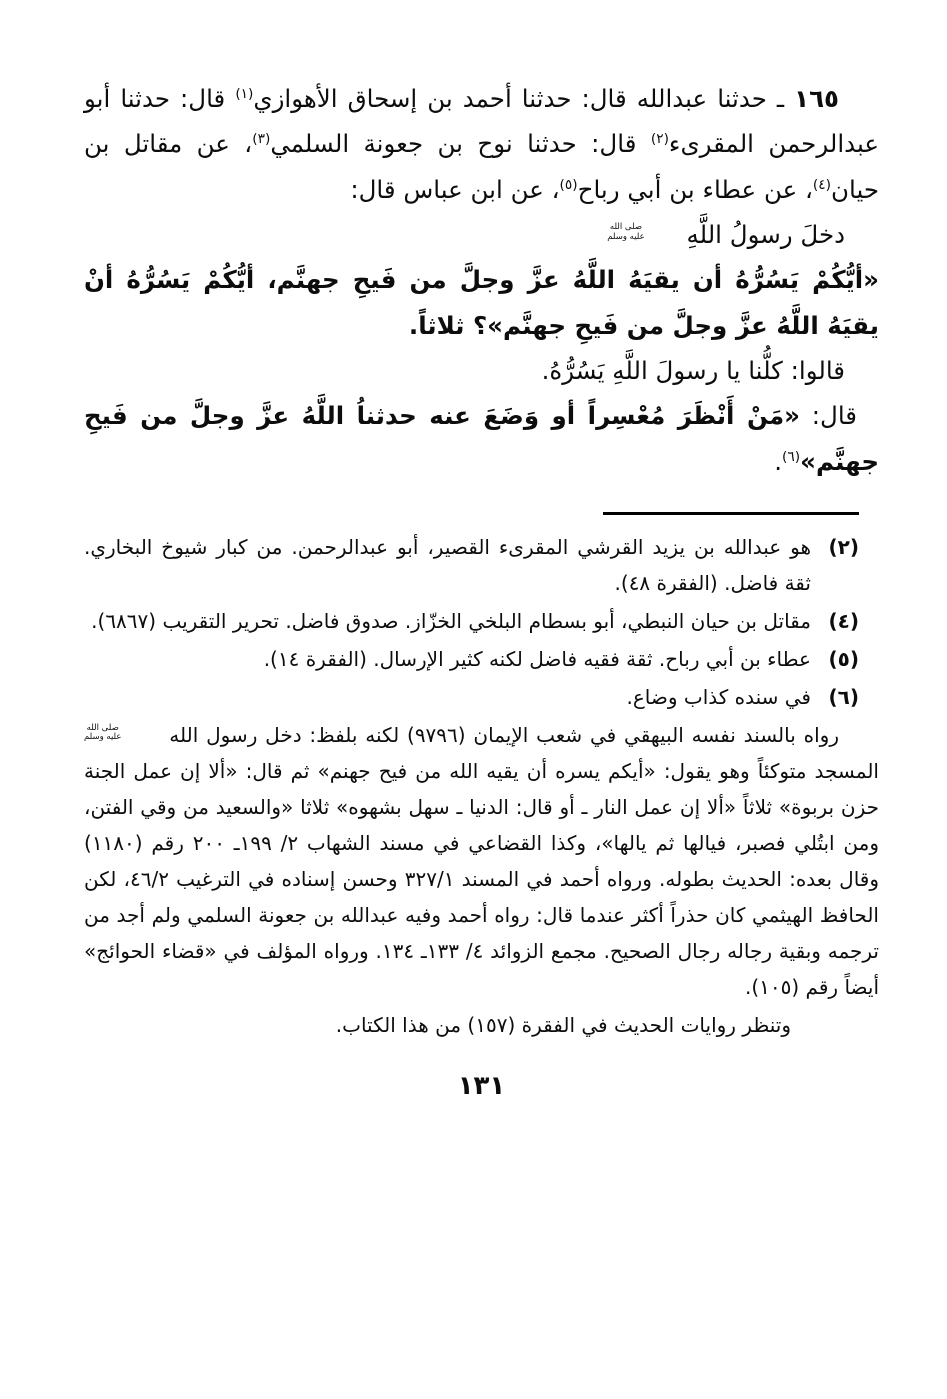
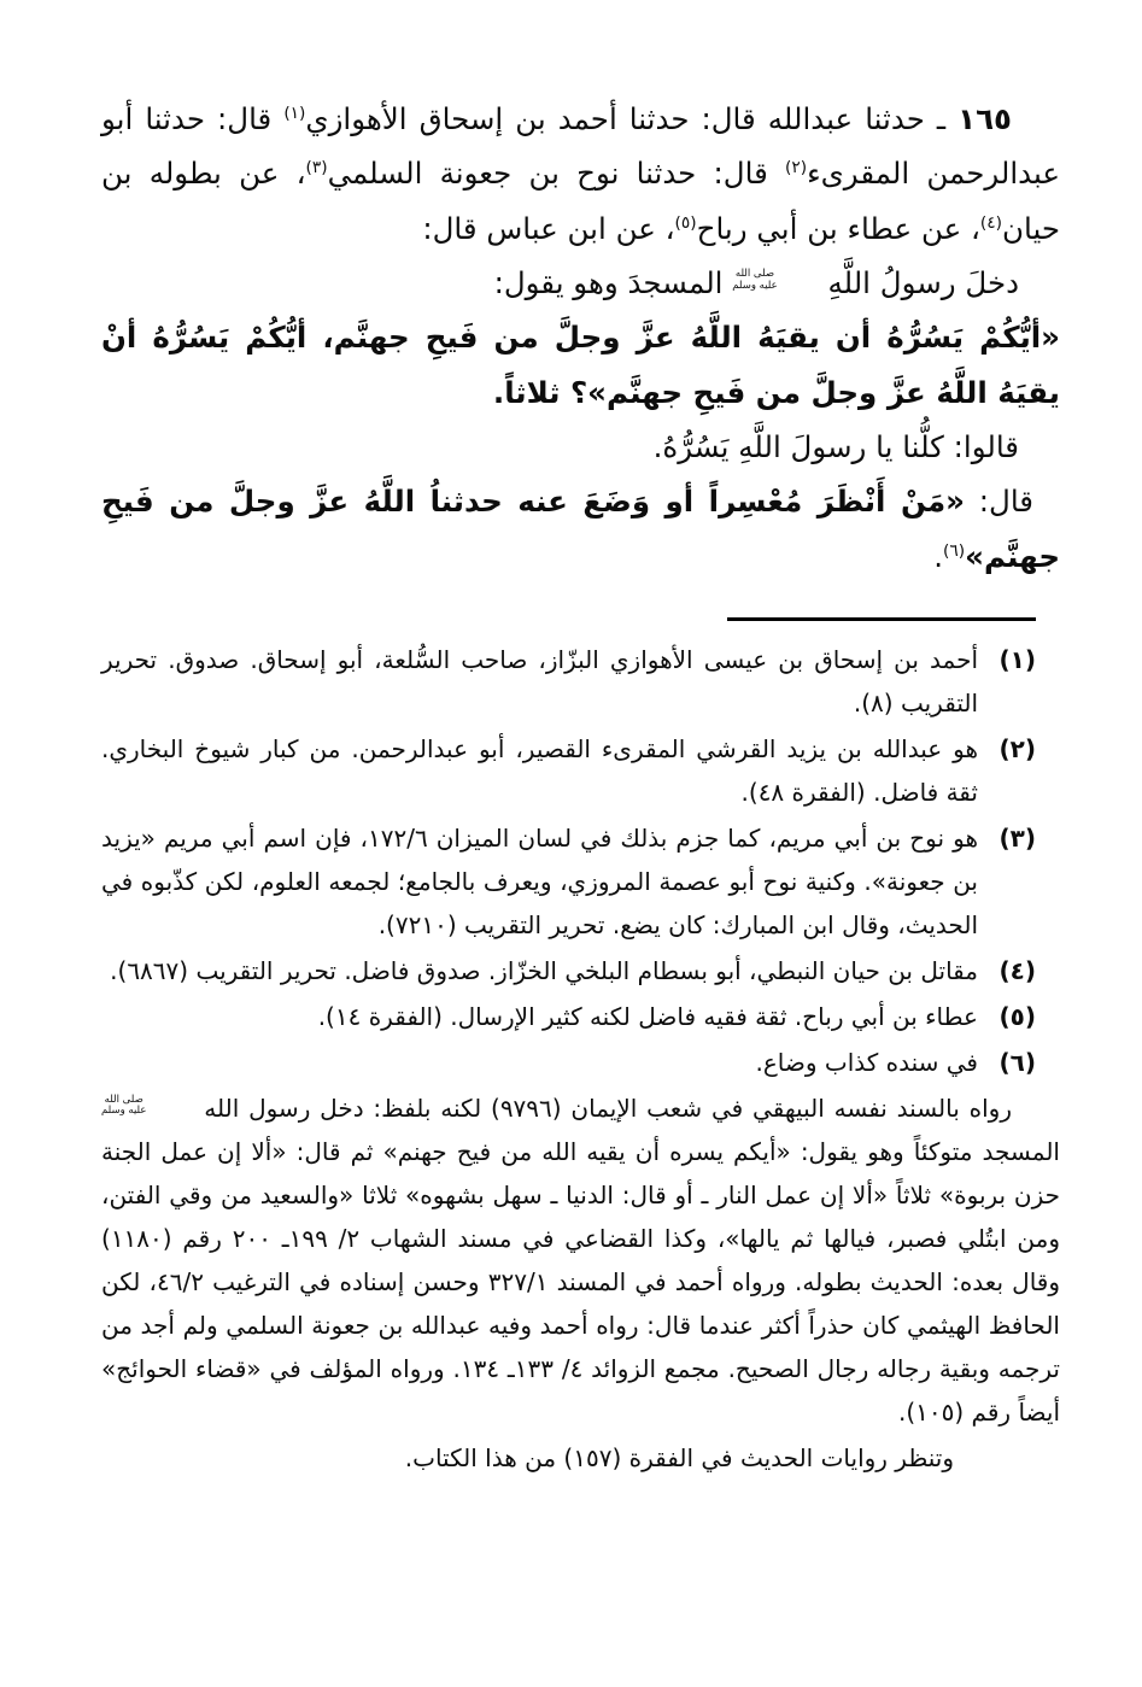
- ١٦٥ ـ حدثنا عبدالله قال: حدثنا أحمد بن إسحاق الأهوازي(١) قال: حدثنا أبو عبدالرحمن المقرىء(٢) قال: حدثنا نوح بن جعونة السلمي(٣)، عن مقاتل بن حيان(٤)، عن عطاء بن أبي رباح(٥)، عن ابن عباس قال:
+ ١٦٥ ـ حدثنا عبدالله قال: حدثنا أحمد بن إسحاق الأهوازي(١) قال: حدثنا أبو عبدالرحمن المقرىء(٢) قال: حدثنا نوح بن جعونة السلمي(٣)، عن بطوله بن حيان(٤)، عن عطاء بن أبي رباح(٥)، عن ابن عباس قال:
  دخلَ رسولُ اللَّهِ
  صلى الله
  عليه وسلم
+ المسجدَ وهو يقول:
  «أيُّكُمْ يَسُرُّهُ أن يقيَهُ اللَّهُ عزَّ وجلَّ من فَيحِ جهنَّم، أيُّكُمْ يَسُرُّهُ أنْ يقيَهُ اللَّهُ عزَّ وجلَّ من فَيحِ جهنَّم»؟ ثلاثاً.
  قالوا: كلُّنا يا رسولَ اللَّهِ يَسُرُّهُ.
  قال: «مَنْ أَنْظَرَ مُعْسِراً أو وَضَعَ عنه حدثناُ اللَّهُ عزَّ وجلَّ من فَيحِ جهنَّم»(٦).
+ (١)
+ أحمد بن إسحاق بن عيسى الأهوازي البزّاز، صاحب السُّلعة، أبو إسحاق. صدوق. تحرير التقريب (٨).
  (٢)
  هو عبدالله بن يزيد القرشي المقرىء القصير، أبو عبدالرحمن. من كبار شيوخ البخاري. ثقة فاضل. (الفقرة ٤٨).
+ (٣)
+ هو نوح بن أبي مريم، كما جزم بذلك في لسان الميزان ١٧٢/٦، فإن اسم أبي مريم «يزيد بن جعونة». وكنية نوح أبو عصمة المروزي، ويعرف بالجامع؛ لجمعه العلوم، لكن كذّبوه في الحديث، وقال ابن المبارك: كان يضع. تحرير التقريب (٧٢١٠).
  (٤)
  مقاتل بن حيان النبطي، أبو بسطام البلخي الخزّاز. صدوق فاضل. تحرير التقريب (٦٨٦٧).
  (٥)
  عطاء بن أبي رباح. ثقة فقيه فاضل لكنه كثير الإرسال. (الفقرة ١٤).
  (٦)
  في سنده كذاب وضاع.
  رواه بالسند نفسه البيهقي في شعب الإيمان (٩٧٩٦) لكنه بلفظ: دخل رسول الله
  صلى الله
  عليه وسلم
  المسجد متوكئاً وهو يقول: «أيكم يسره أن يقيه الله من فيح جهنم» ثم قال: «ألا إن عمل الجنة حزن بربوة» ثلاثاً «ألا إن عمل النار ـ أو قال: الدنيا ـ سهل بشهوه» ثلاثا «والسعيد من وقي الفتن، ومن ابتُلي فصبر، فيالها ثم يالها»، وكذا القضاعي في مسند الشهاب ٢/ ١٩٩ـ ٢٠٠ رقم (١١٨٠) وقال بعده: الحديث بطوله. ورواه أحمد في المسند ٣٢٧/١ وحسن إسناده في الترغيب ٤٦/٢، لكن الحافظ الهيثمي كان حذراً أكثر عندما قال: رواه أحمد وفيه عبدالله بن جعونة السلمي ولم أجد من ترجمه وبقية رجاله رجال الصحيح. مجمع الزوائد ٤/ ١٣٣ـ ١٣٤. ورواه المؤلف في «قضاء الحوائج» أيضاً رقم (١٠٥).
  وتنظر روايات الحديث في الفقرة (١٥٧) من هذا الكتاب.
- ١٣١
